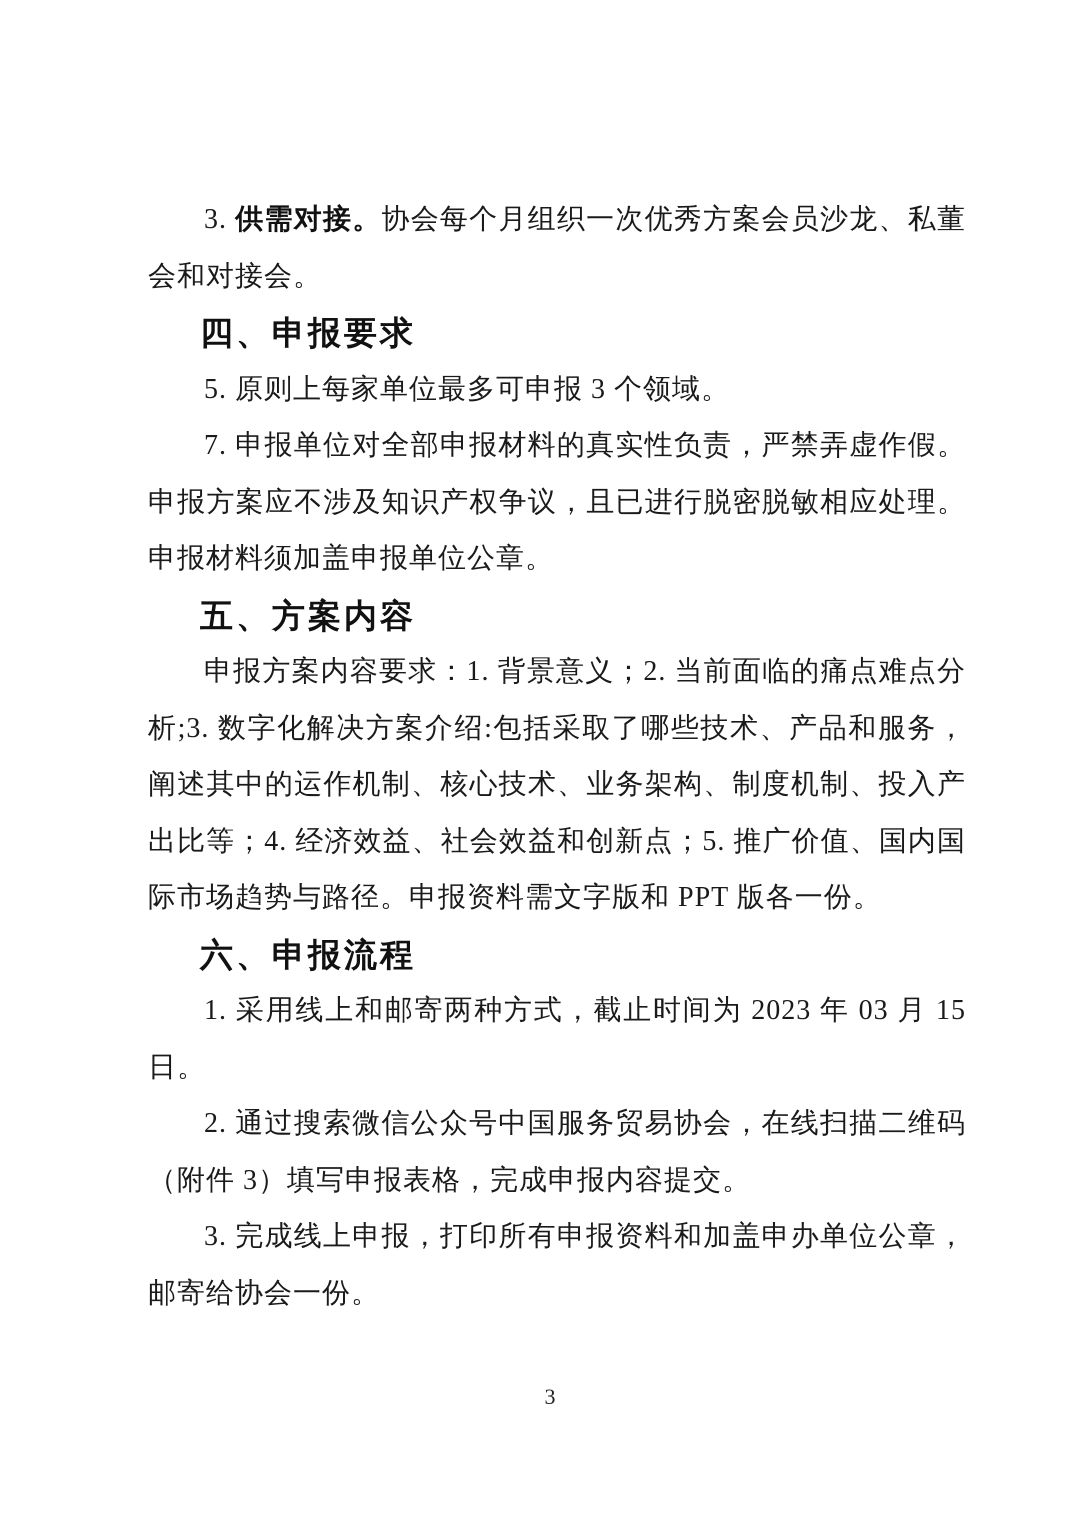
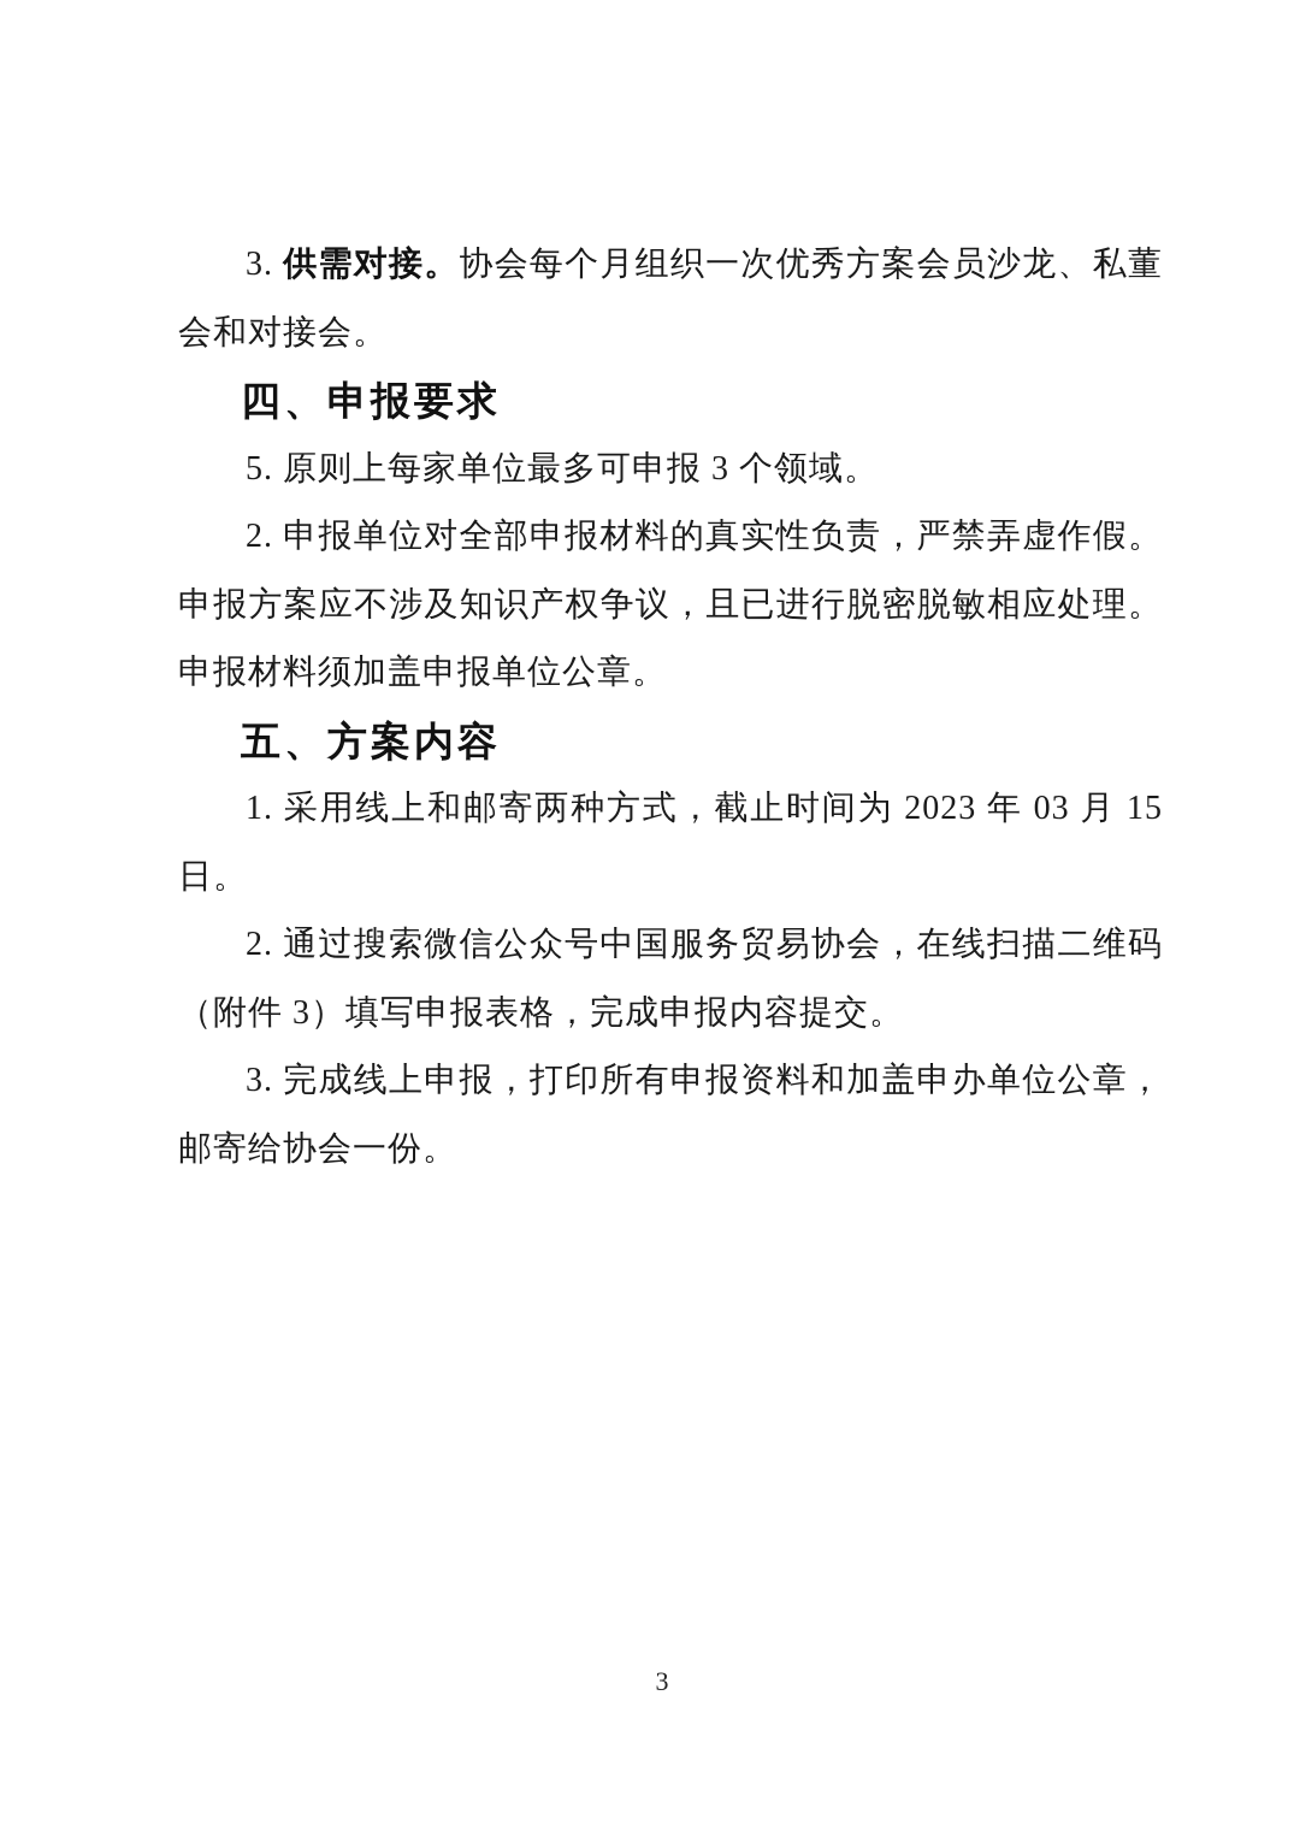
  3. 供需对接。协会每个月组织一次优秀方案会员沙龙、私董会和对接会。
  四、申报要求
  5. 原则上每家单位最多可申报 3 个领域。
- 7. 申报单位对全部申报材料的真实性负责，严禁弄虚作假。申报方案应不涉及知识产权争议，且已进行脱密脱敏相应处理。申报材料须加盖申报单位公章。
+ 2. 申报单位对全部申报材料的真实性负责，严禁弄虚作假。申报方案应不涉及知识产权争议，且已进行脱密脱敏相应处理。申报材料须加盖申报单位公章。
  五、方案内容
- 申报方案内容要求：1. 背景意义；2. 当前面临的痛点难点分析;3. 数字化解决方案介绍:包括采取了哪些技术、产品和服务，阐述其中的运作机制、核心技术、业务架构、制度机制、投入产出比等；4. 经济效益、社会效益和创新点；5. 推广价值、国内国际市场趋势与路径。申报资料需文字版和 PPT 版各一份。
- 六、申报流程
  1. 采用线上和邮寄两种方式，截止时间为 2023 年 03 月 15 日。
  2. 通过搜索微信公众号中国服务贸易协会，在线扫描二维码（附件 3）填写申报表格，完成申报内容提交。
  3. 完成线上申报，打印所有申报资料和加盖申办单位公章，邮寄给协会一份。
  3
